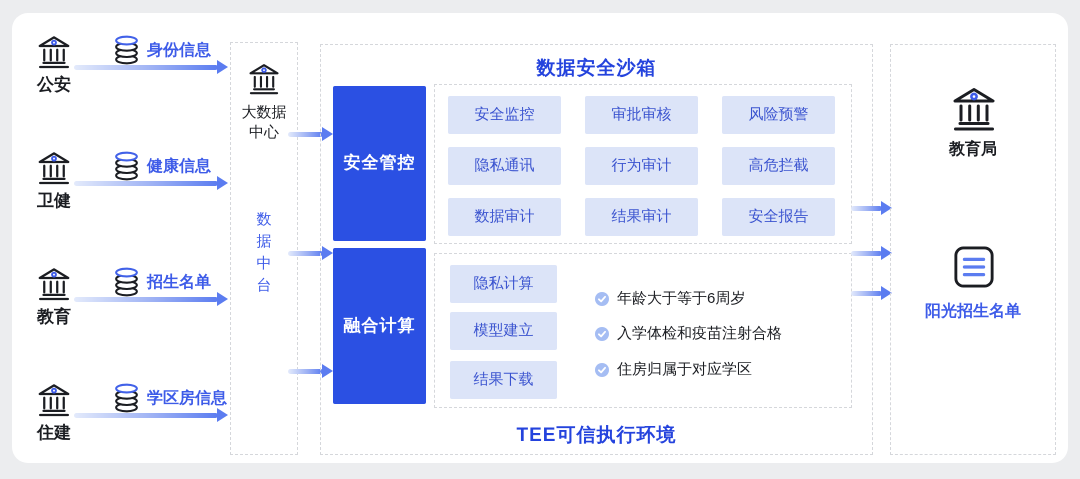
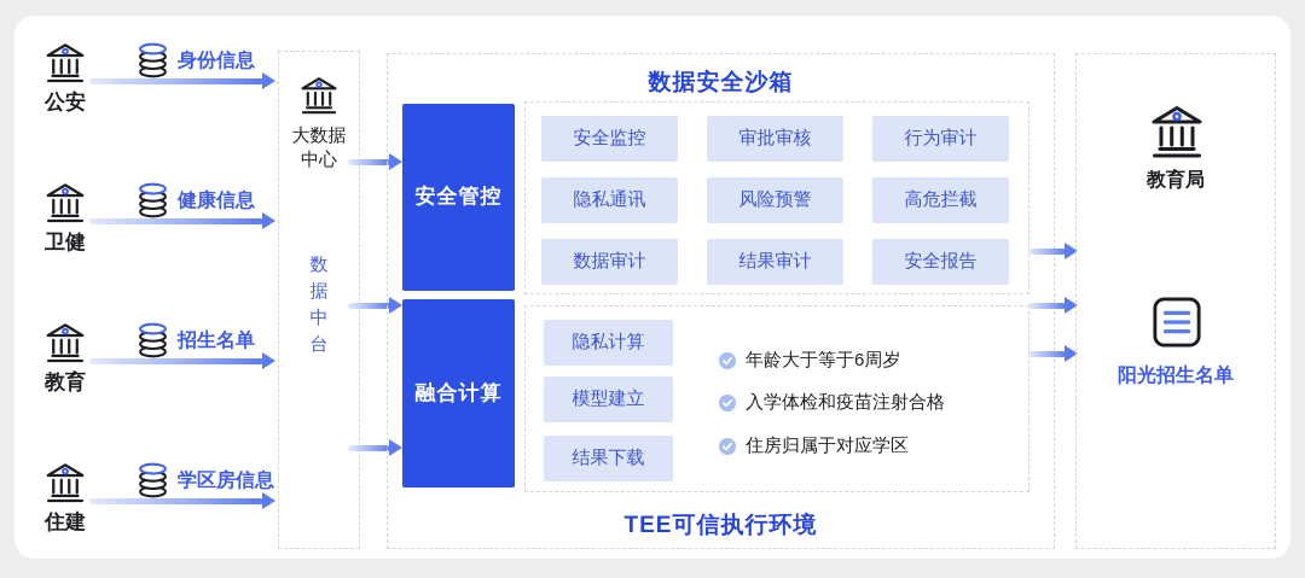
  公安
  身份信息
  卫健
  健康信息
  教育
  招生名单
  住建
  学区房信息
  大数据中心
  数据中台
  数据安全沙箱
  安全管控
  安全监控
  审批审核
- 风险预警
+ 行为审计
  隐私通讯
- 行为审计
+ 风险预警
  高危拦截
  数据审计
  结果审计
  安全报告
  融合计算
  隐私计算
  模型建立
  结果下载
  年龄大于等于6周岁
  入学体检和疫苗注射合格
  住房归属于对应学区
  TEE可信执行环境
  教育局
  阳光招生名单
